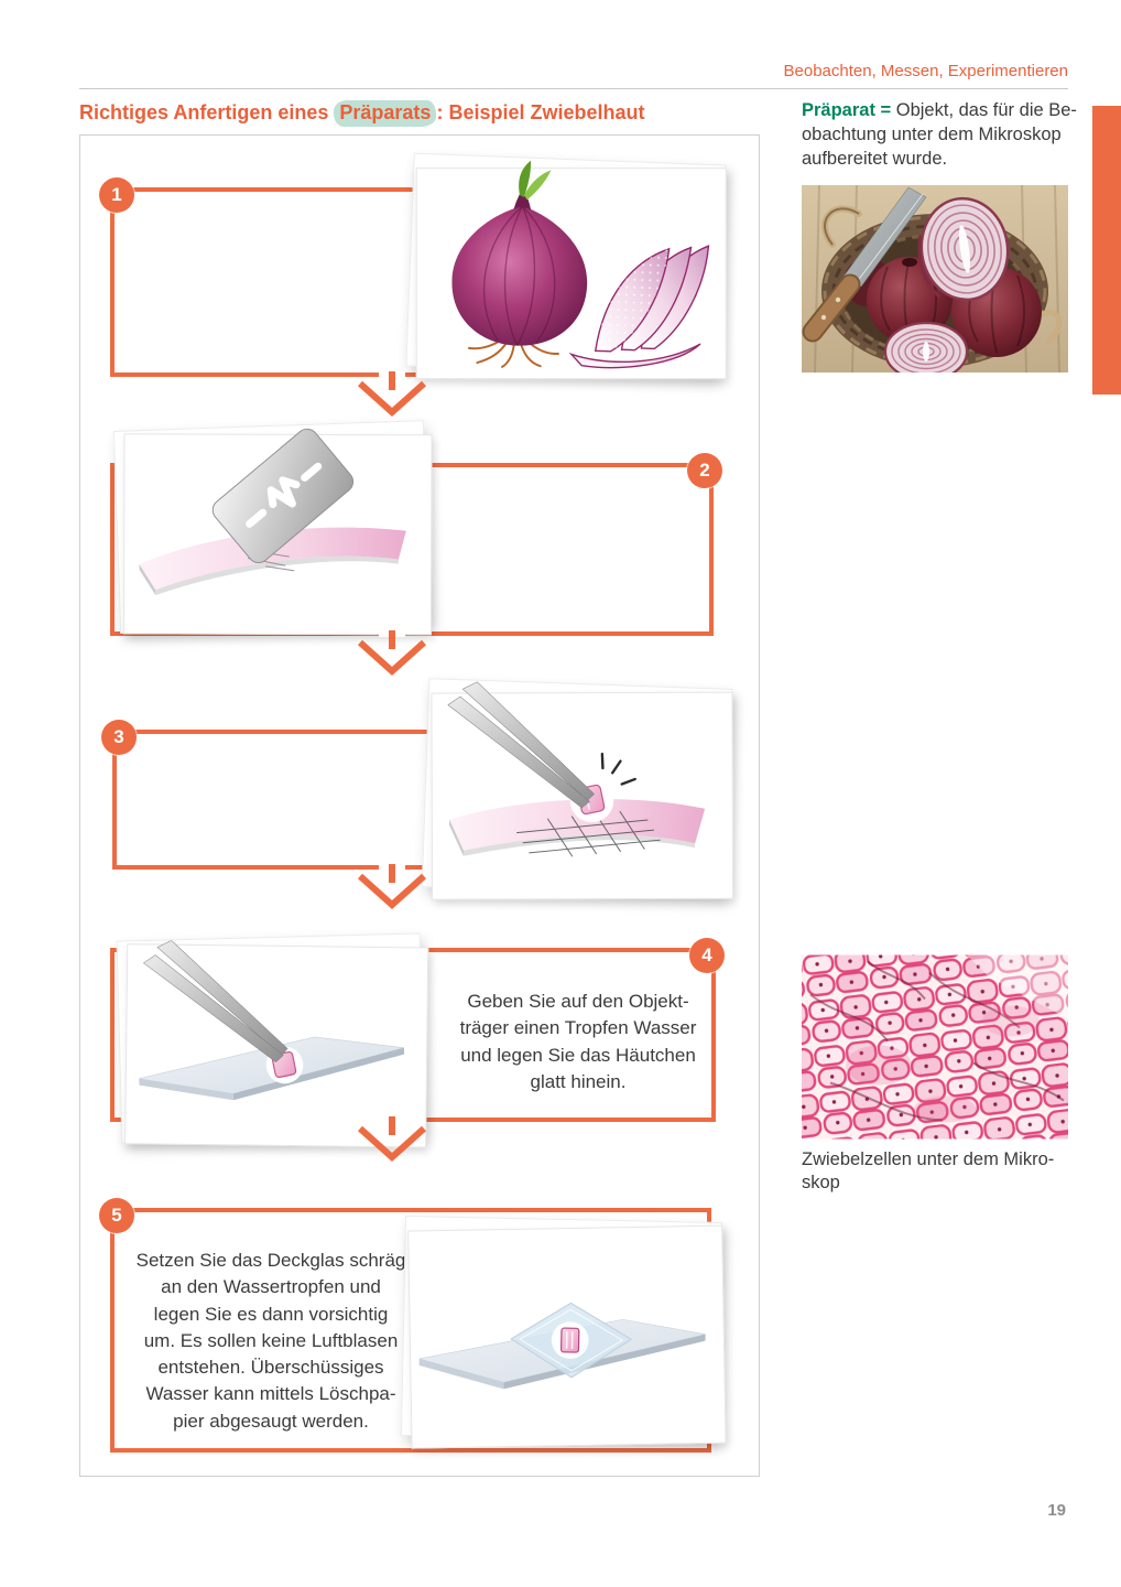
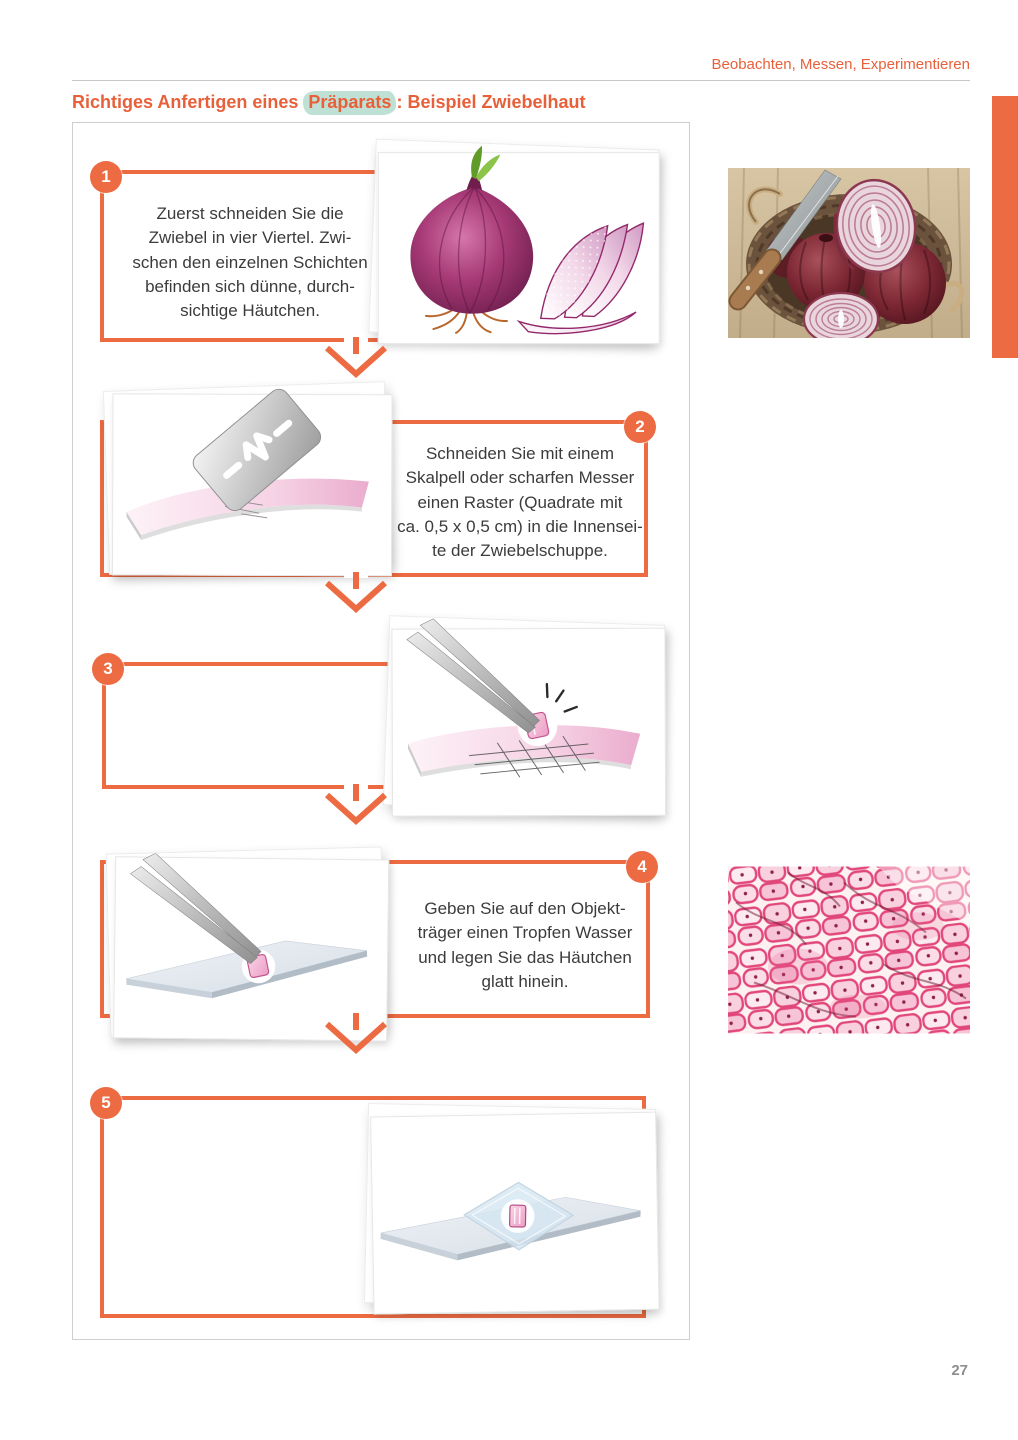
  Beobachten, Messen, Experimentieren
  Richtiges Anfertigen eines Präparats : Beispiel Zwiebelhaut
  1
+ Zuerst schneiden Sie die
+ Zwiebel in vier Viertel. Zwi-
+ schen den einzelnen Schichten
+ befinden sich dünne, durch-
+ sichtige Häutchen.
  2
+ Schneiden Sie mit einem
+ Skalpell oder scharfen Messer
+ einen Raster (Quadrate mit
+ ca. 0,5 x 0,5 cm) in die Innensei-
+ te der Zwiebelschuppe.
  3
  4
  Geben Sie auf den Objekt-
  träger einen Tropfen Wasser
  und legen Sie das Häutchen
  glatt hinein.
  5
- Setzen Sie das Deckglas schräg
- an den Wassertropfen und
- legen Sie es dann vorsichtig
- um. Es sollen keine Luftblasen
- entstehen. Überschüssiges
- Wasser kann mittels Löschpa-
- pier abgesaugt werden.
- Präparat = Objekt, das für die Be-
- obachtung unter dem Mikroskop
- aufbereitet wurde.
- Zwiebelzellen unter dem Mikro-
- skop
- 19
+ 27
